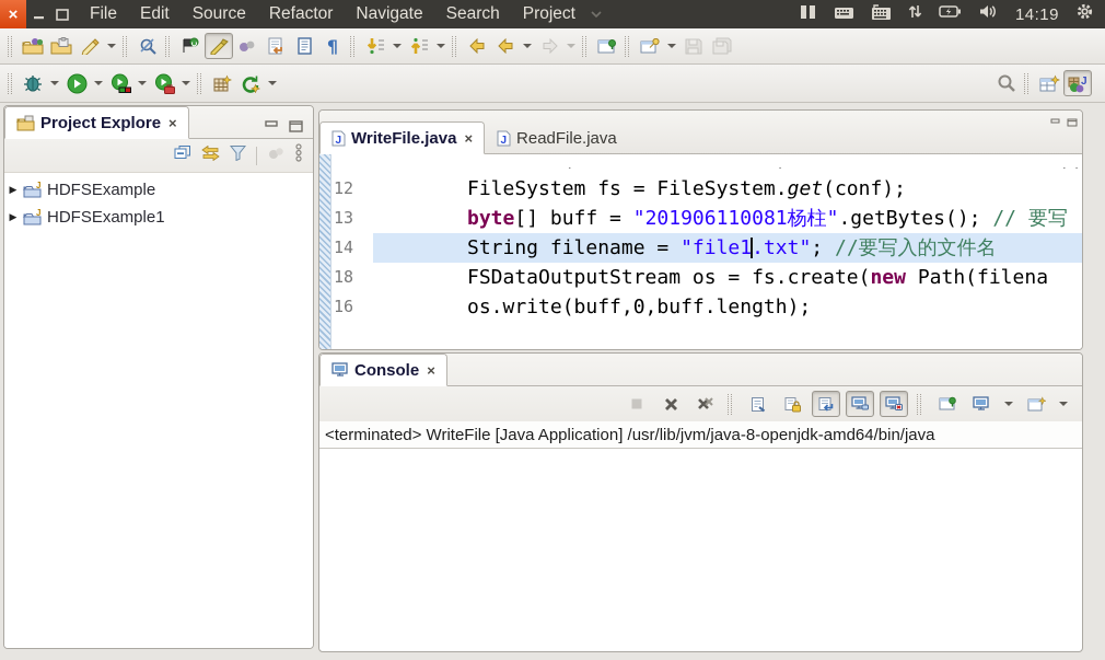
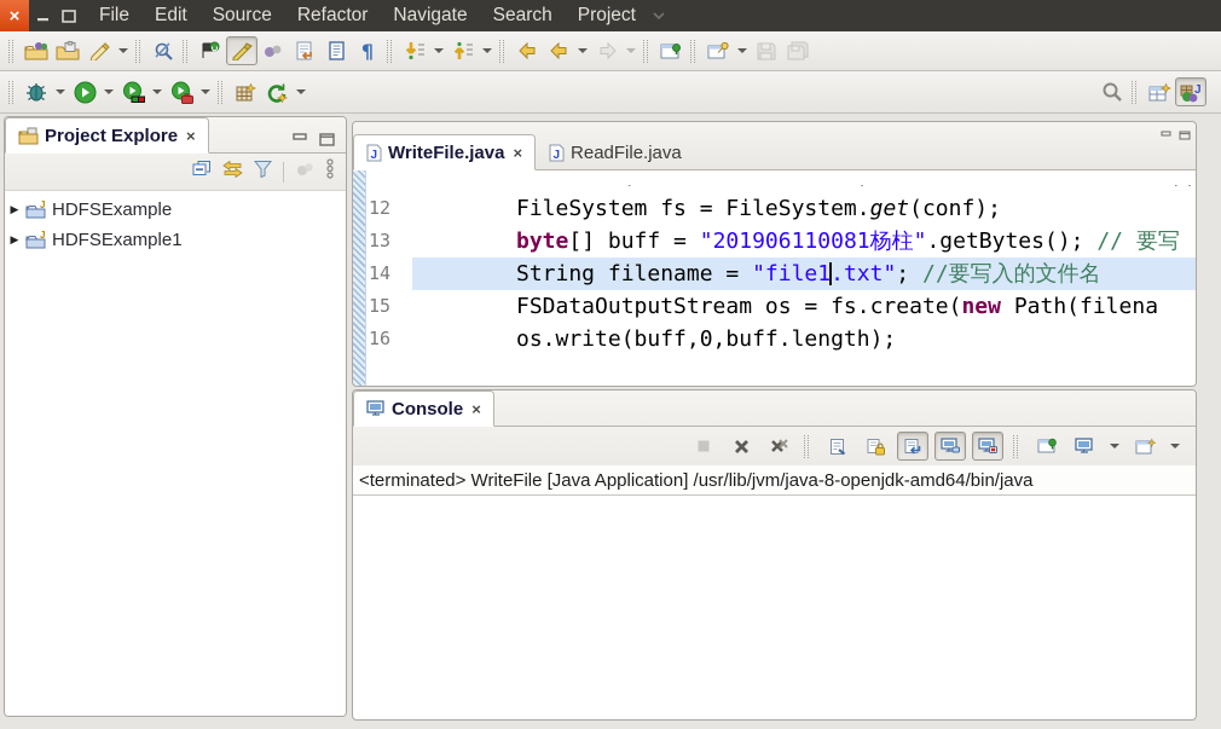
  ×
  File
  Edit
  Source
  Refactor
  Navigate
  Search
  Project
- 14:19
  ¶
  J
  Project Explore
  ×
  ▶
  J
  HDFSExample
  ▶
  J
  HDFSExample1
  J
  WriteFile.java
  ×
  J
  ReadFile.java
  12
  FileSystem fs = FileSystem.get(conf);
  13
  byte[] buff = "201906110081杨柱".getBytes(); // 要写
  14
  String filename = "file1.txt"; //要写入的文件名
- 18
+ 15
  FSDataOutputStream os = fs.create(new Path(filena
  16
  os.write(buff,0,buff.length);
  Console
  ×
  <terminated> WriteFile [Java Application] /usr/lib/jvm/java-8-openjdk-amd64/bin/java
